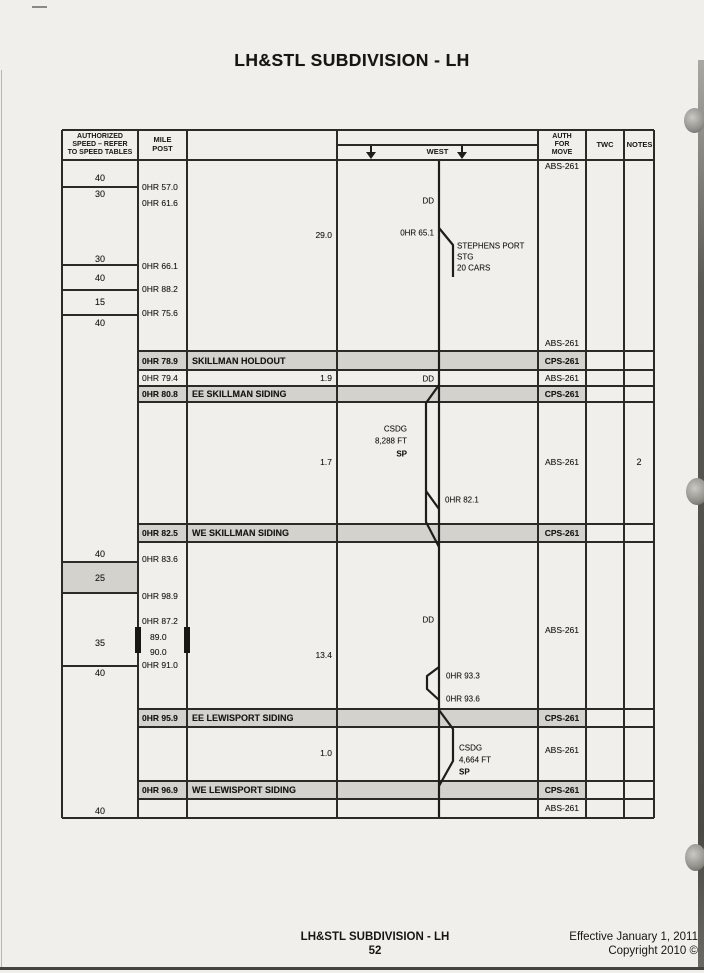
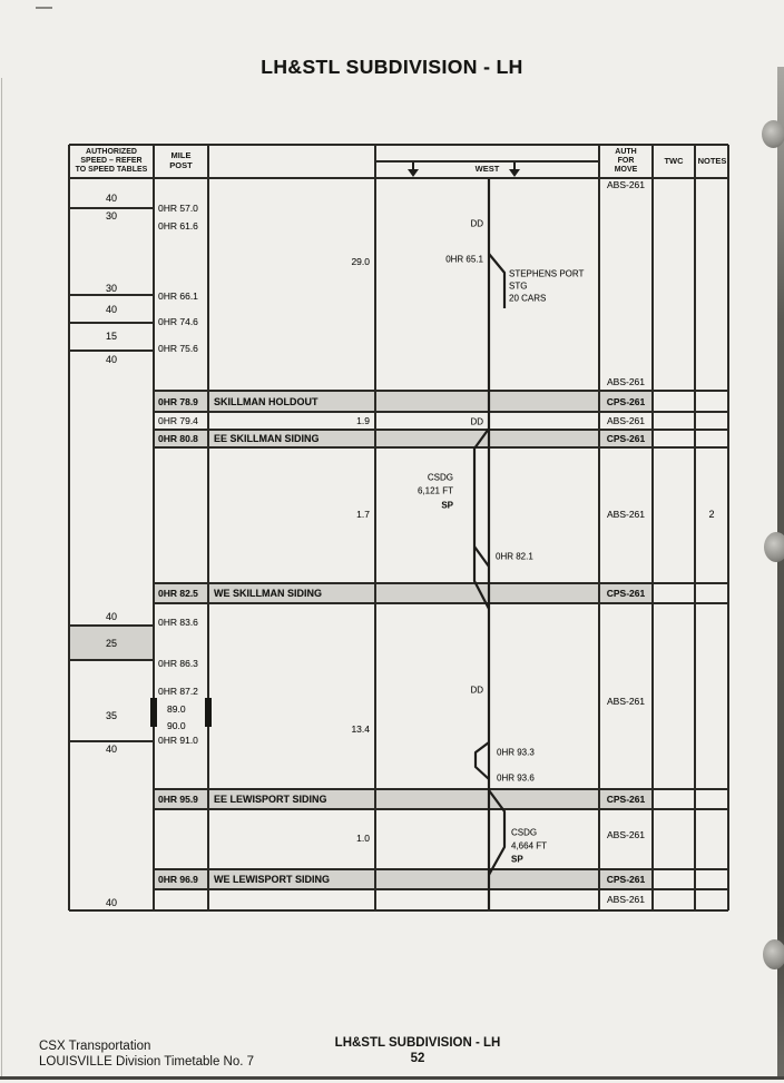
  LH&STL SUBDIVISION - LH
  MILE
  POST
  WEST
  TWC
  NOTES
  0HR 78.9
  SKILLMAN HOLDOUT
  CPS-261
  0HR 80.8
  EE SKILLMAN SIDING
  CPS-261
  0HR 82.5
  WE SKILLMAN SIDING
  CPS-261
  0HR 95.9
  EE LEWISPORT SIDING
  CPS-261
  0HR 96.9
  WE LEWISPORT SIDING
  CPS-261
  40
  30
  30
  40
  15
  40
  40
  25
  35
  40
  40
  0HR 57.0
  0HR 61.6
  0HR 66.1
- 0HR 88.2
+ 0HR 74.6
  0HR 75.6
  0HR 79.4
  0HR 83.6
- 0HR 98.9
+ 0HR 86.3
  0HR 87.2
  89.0
  90.0
  0HR 91.0
  29.0
  1.9
  1.7
  13.4
  1.0
  ABS-261
  ABS-261
  ABS-261
  ABS-261
  ABS-261
  ABS-261
  ABS-261
  2
  DD
  0HR 65.1
  STEPHENS PORT
  STG
  20 CARS
  DD
  CSDG
- 8,288 FT
+ 6,121 FT
  SP
  0HR 82.1
  DD
  0HR 93.3
  0HR 93.6
  CSDG
  4,664 FT
  SP
+ CSX Transportation
+ LOUISVILLE Division Timetable No. 7
  LH&STL SUBDIVISION - LH
  52
- Effective January 1, 2011
- Copyright 2010 ©
